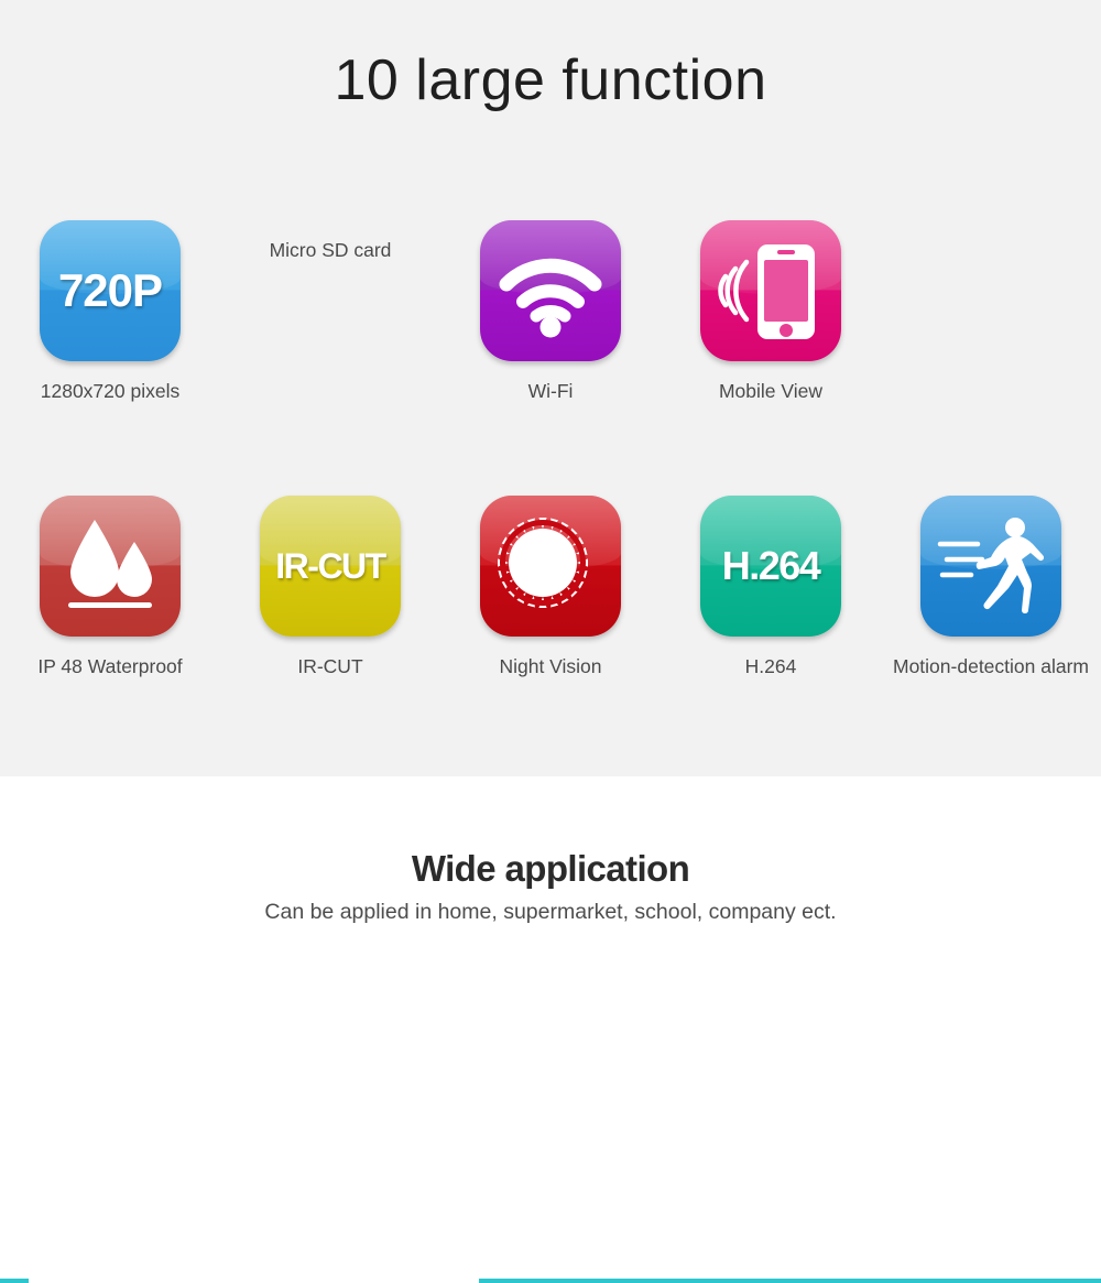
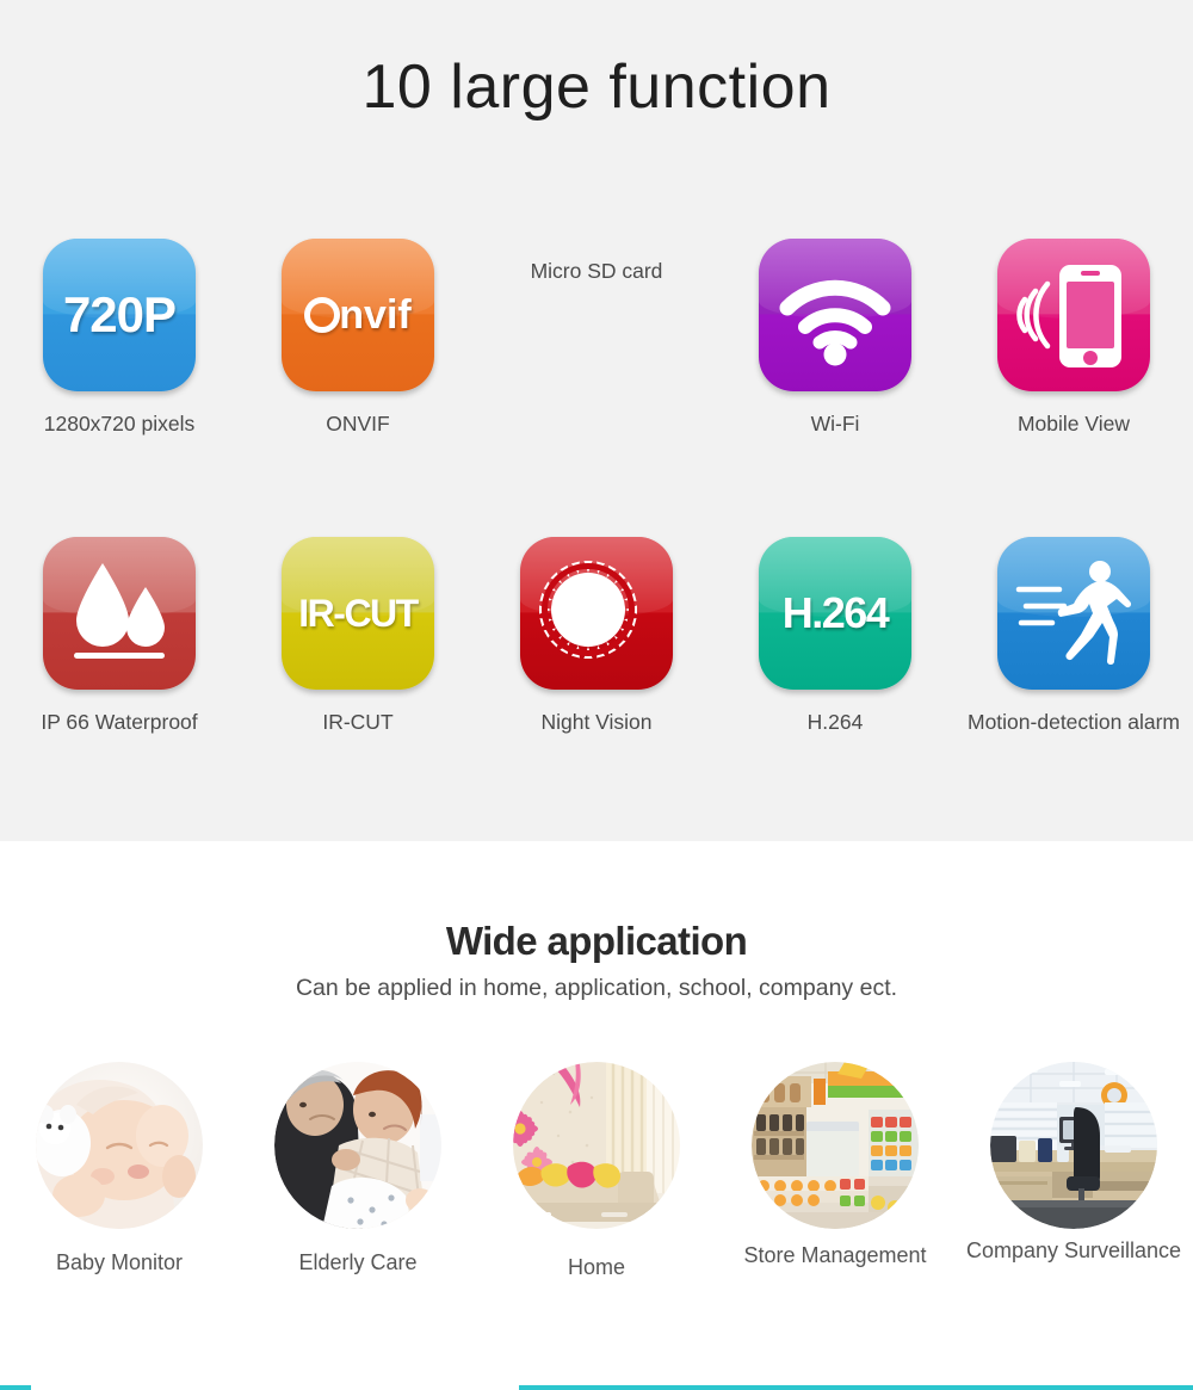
  10 large function
  720P
  1280x720 pixels
+ nvif
+ ONVIF
  Micro SD card
  Wi-Fi
  Mobile View
- IP 48 Waterproof
+ IP 66 Waterproof
  IR-CUT
  IR-CUT
  Night Vision
  H.264
  H.264
  Motion-detection alarm
  Wide application
- Can be applied in home, supermarket, school, company ect.
+ Can be applied in home, application, school, company ect.
+ Baby Monitor
+ Elderly Care
+ Home
+ Store Management
+ Company Surveillance
